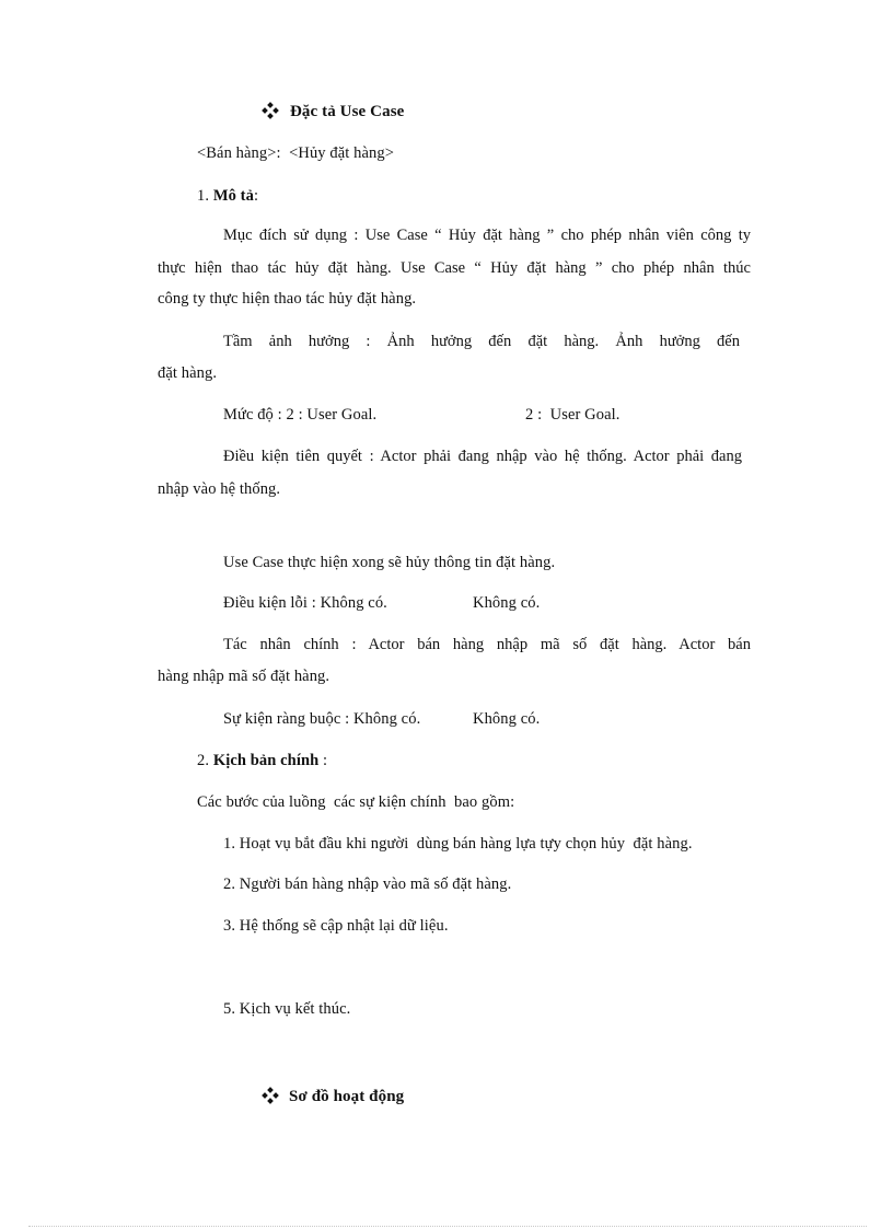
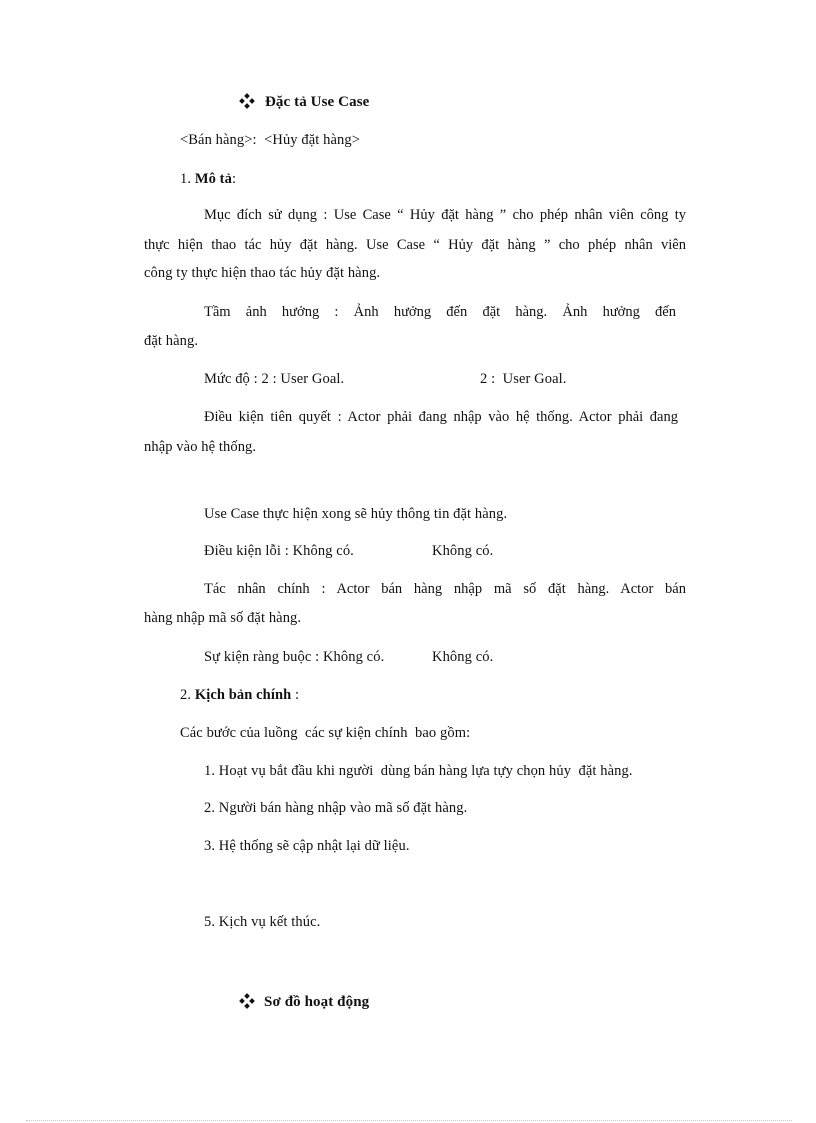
  Đặc tả Use Case
  <Bán hàng>: <Hủy đặt hàng>
  1. Mô tả:
  Mục đích sử dụng : Use Case “ Hủy đặt hàng ” cho phép nhân viên công ty
- thực hiện thao tác hủy đặt hàng. Use Case “ Hủy đặt hàng ” cho phép nhân thúc
+ thực hiện thao tác hủy đặt hàng. Use Case “ Hủy đặt hàng ” cho phép nhân viên
  công ty thực hiện thao tác hủy đặt hàng.
  Tầm ảnh hưởng : Ảnh hưởng đến đặt hàng. Ảnh hưởng đến
  đặt hàng.
  Mức độ : 2 : User Goal.
  2 : User Goal.
  Điều kiện tiên quyết : Actor phải đang nhập vào hệ thống. Actor phải đang
  nhập vào hệ thống.
  Use Case thực hiện xong sẽ hủy thông tin đặt hàng.
  Điều kiện lỗi : Không có.
  Không có.
  Tác nhân chính : Actor bán hàng nhập mã số đặt hàng. Actor bán
  hàng nhập mã số đặt hàng.
  Sự kiện ràng buộc : Không có.
  Không có.
  2. Kịch bản chính :
  Các bước của luồng các sự kiện chính bao gồm:
  1. Hoạt vụ bắt đầu khi người dùng bán hàng lựa tựy chọn hủy đặt hàng.
  2. Người bán hàng nhập vào mã số đặt hàng.
  3. Hệ thống sẽ cập nhật lại dữ liệu.
  5. Kịch vụ kết thúc.
  Sơ đồ hoạt động
